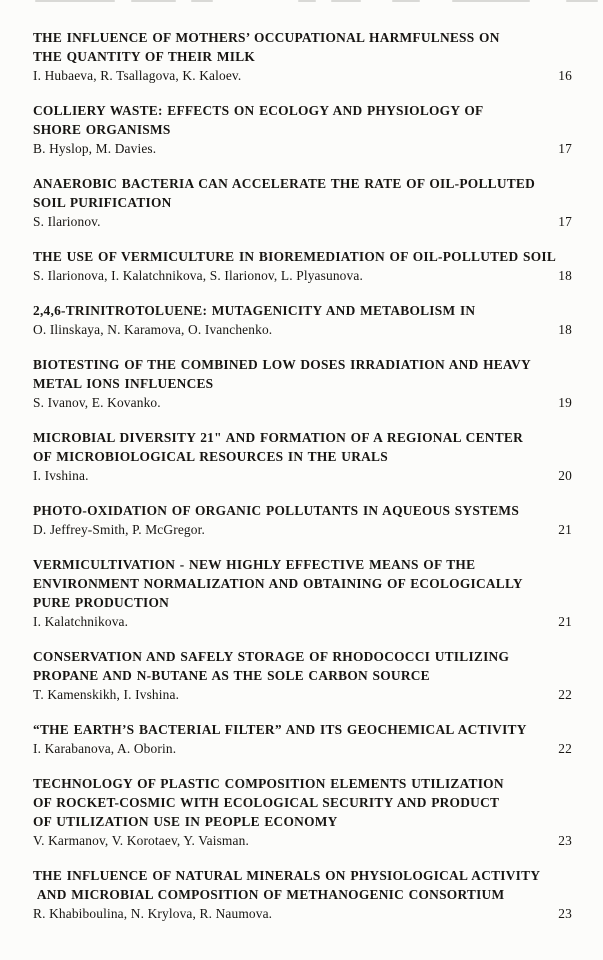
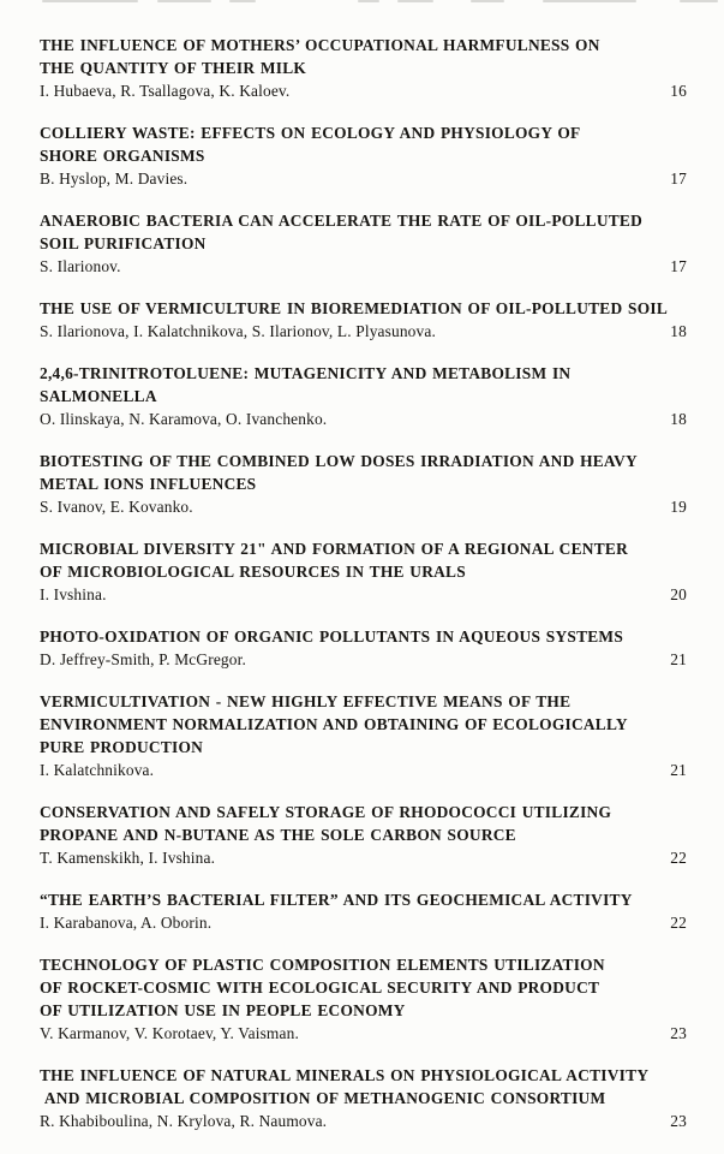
  THE INFLUENCE OF MOTHERS’ OCCUPATIONAL HARMFULNESS ON
  THE QUANTITY OF THEIR MILK
  I. Hubaeva, R. Tsallagova, K. Kaloev.
  16
  COLLIERY WASTE: EFFECTS ON ECOLOGY AND PHYSIOLOGY OF
  SHORE ORGANISMS
  B. Hyslop, M. Davies.
  17
  ANAEROBIC BACTERIA CAN ACCELERATE THE RATE OF OIL-POLLUTED
  SOIL PURIFICATION
  S. Ilarionov.
  17
  THE USE OF VERMICULTURE IN BIOREMEDIATION OF OIL-POLLUTED SOIL
  S. Ilarionova, I. Kalatchnikova, S. Ilarionov, L. Plyasunova.
  18
  2,4,6-TRINITROTOLUENE: MUTAGENICITY AND METABOLISM IN
+ SALMONELLA
  O. Ilinskaya, N. Karamova, O. Ivanchenko.
  18
  BIOTESTING OF THE COMBINED LOW DOSES IRRADIATION AND HEAVY
  METAL IONS INFLUENCES
  S. Ivanov, E. Kovanko.
  19
  MICROBIAL DIVERSITY 21" AND FORMATION OF A REGIONAL CENTER
  OF MICROBIOLOGICAL RESOURCES IN THE URALS
  I. Ivshina.
  20
  PHOTO-OXIDATION OF ORGANIC POLLUTANTS IN AQUEOUS SYSTEMS
  D. Jeffrey-Smith, P. McGregor.
  21
  VERMICULTIVATION - NEW HIGHLY EFFECTIVE MEANS OF THE
  ENVIRONMENT NORMALIZATION AND OBTAINING OF ECOLOGICALLY
  PURE PRODUCTION
  I. Kalatchnikova.
  21
  CONSERVATION AND SAFELY STORAGE OF RHODOCOCCI UTILIZING
  PROPANE AND N-BUTANE AS THE SOLE CARBON SOURCE
  T. Kamenskikh, I. Ivshina.
  22
  “THE EARTH’S BACTERIAL FILTER” AND ITS GEOCHEMICAL ACTIVITY
  I. Karabanova, A. Oborin.
  22
  TECHNOLOGY OF PLASTIC COMPOSITION ELEMENTS UTILIZATION
  OF ROCKET-COSMIC WITH ECOLOGICAL SECURITY AND PRODUCT
  OF UTILIZATION USE IN PEOPLE ECONOMY
  V. Karmanov, V. Korotaev, Y. Vaisman.
  23
  THE INFLUENCE OF NATURAL MINERALS ON PHYSIOLOGICAL ACTIVITY
  AND MICROBIAL COMPOSITION OF METHANOGENIC CONSORTIUM
  R. Khabiboulina, N. Krylova, R. Naumova.
  23
